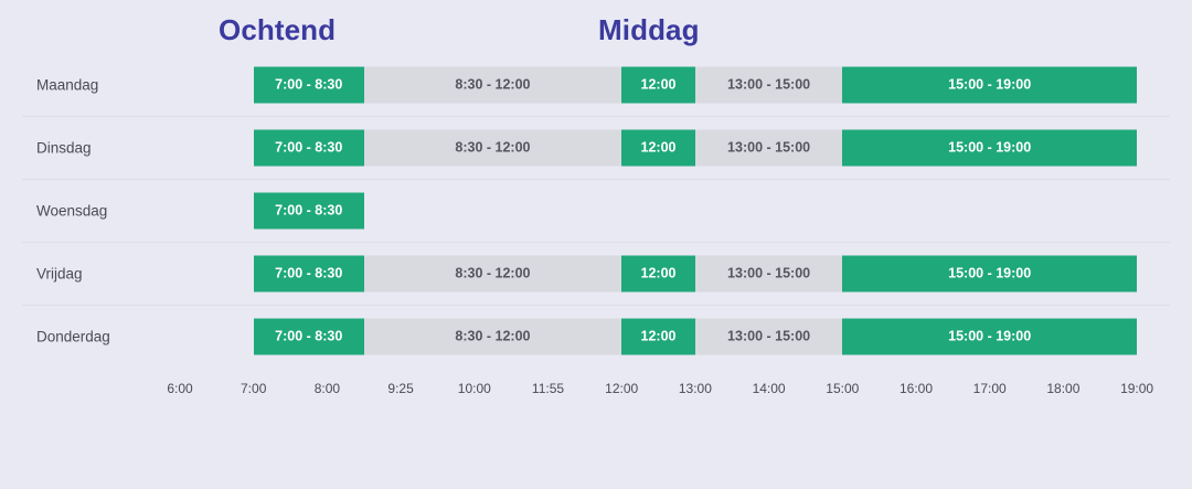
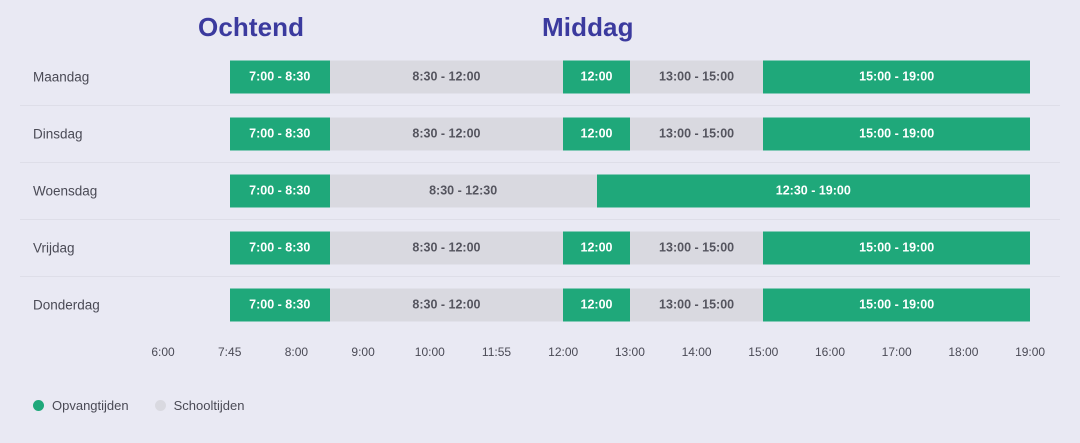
  Ochtend
  Middag
  Maandag
  7:00 - 8:30
  8:30 - 12:00
  12:00
  13:00 - 15:00
  15:00 - 19:00
  Dinsdag
  7:00 - 8:30
  8:30 - 12:00
  12:00
  13:00 - 15:00
  15:00 - 19:00
  Woensdag
  7:00 - 8:30
+ 8:30 - 12:30
+ 12:30 - 19:00
  Vrijdag
  7:00 - 8:30
  8:30 - 12:00
  12:00
  13:00 - 15:00
  15:00 - 19:00
  Donderdag
  7:00 - 8:30
  8:30 - 12:00
  12:00
  13:00 - 15:00
  15:00 - 19:00
  6:00
- 7:00
+ 7:45
  8:00
- 9:25
+ 9:00
  10:00
  11:55
  12:00
  13:00
  14:00
  15:00
  16:00
  17:00
  18:00
  19:00
+ Opvangtijden
+ Schooltijden
